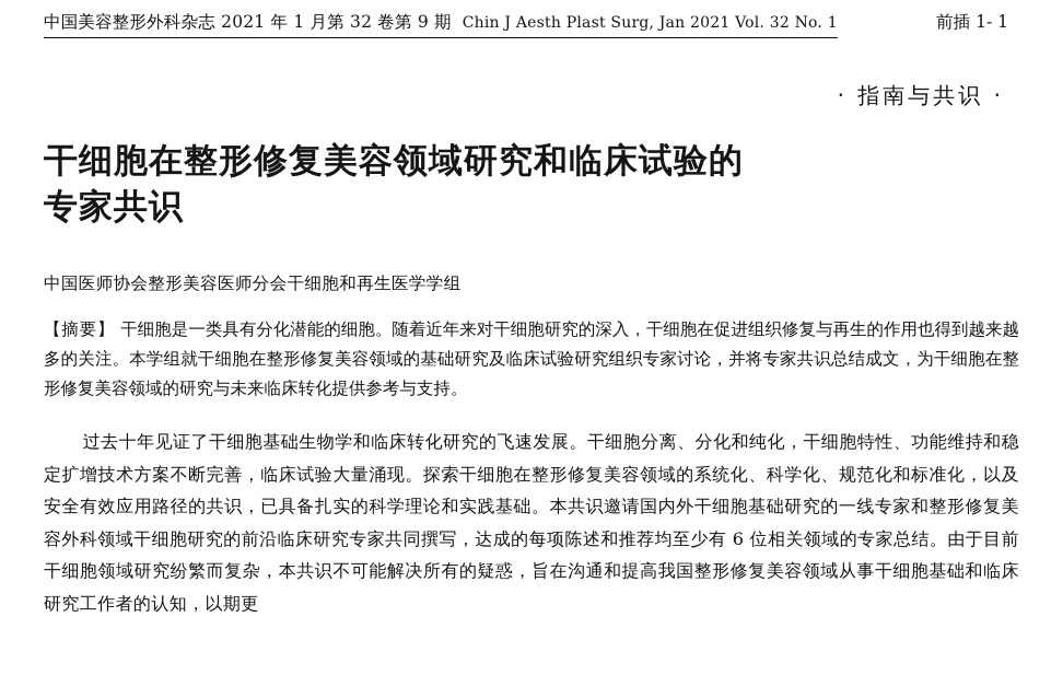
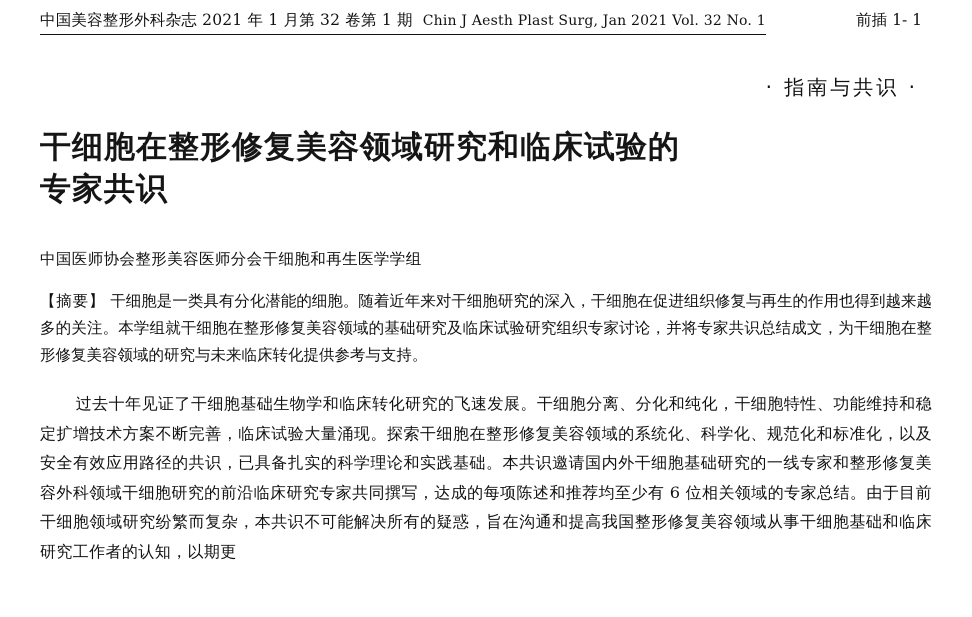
- 中国美容整形外科杂志 2021 年 1 月第 32 卷第 9 期 Chin J Aesth Plast Surg, Jan 2021 Vol. 32 No. 1
+ 中国美容整形外科杂志 2021 年 1 月第 32 卷第 1 期 Chin J Aesth Plast Surg, Jan 2021 Vol. 32 No. 1
  前插 1- 1
  · 指南与共识 ·
  干细胞在整形修复美容领域研究和临床试验的
  专家共识
  中国医师协会整形美容医师分会干细胞和再生医学学组
  【摘要】 干细胞是一类具有分化潜能的细胞。随着近年来对干细胞研究的深入，干细胞在促进组织修复与再生的作用也得到越来越多的关注。本学组就干细胞在整形修复美容领域的基础研究及临床试验研究组织专家讨论，并将专家共识总结成文，为干细胞在整形修复美容领域的研究与未来临床转化提供参考与支持。
  过去十年见证了干细胞基础生物学和临床转化研究的飞速发展。干细胞分离、分化和纯化，干细胞特性、功能维持和稳定扩增技术方案不断完善，临床试验大量涌现。探索干细胞在整形修复美容领域的系统化、科学化、规范化和标准化，以及安全有效应用路径的共识，已具备扎实的科学理论和实践基础。本共识邀请国内外干细胞基础研究的一线专家和整形修复美容外科领域干细胞研究的前沿临床研究专家共同撰写，达成的每项陈述和推荐均至少有 6 位相关领域的专家总结。由于目前干细胞领域研究纷繁而复杂，本共识不可能解决所有的疑惑，旨在沟通和提高我国整形修复美容领域从事干细胞基础和临床研究工作者的认知，以期更
